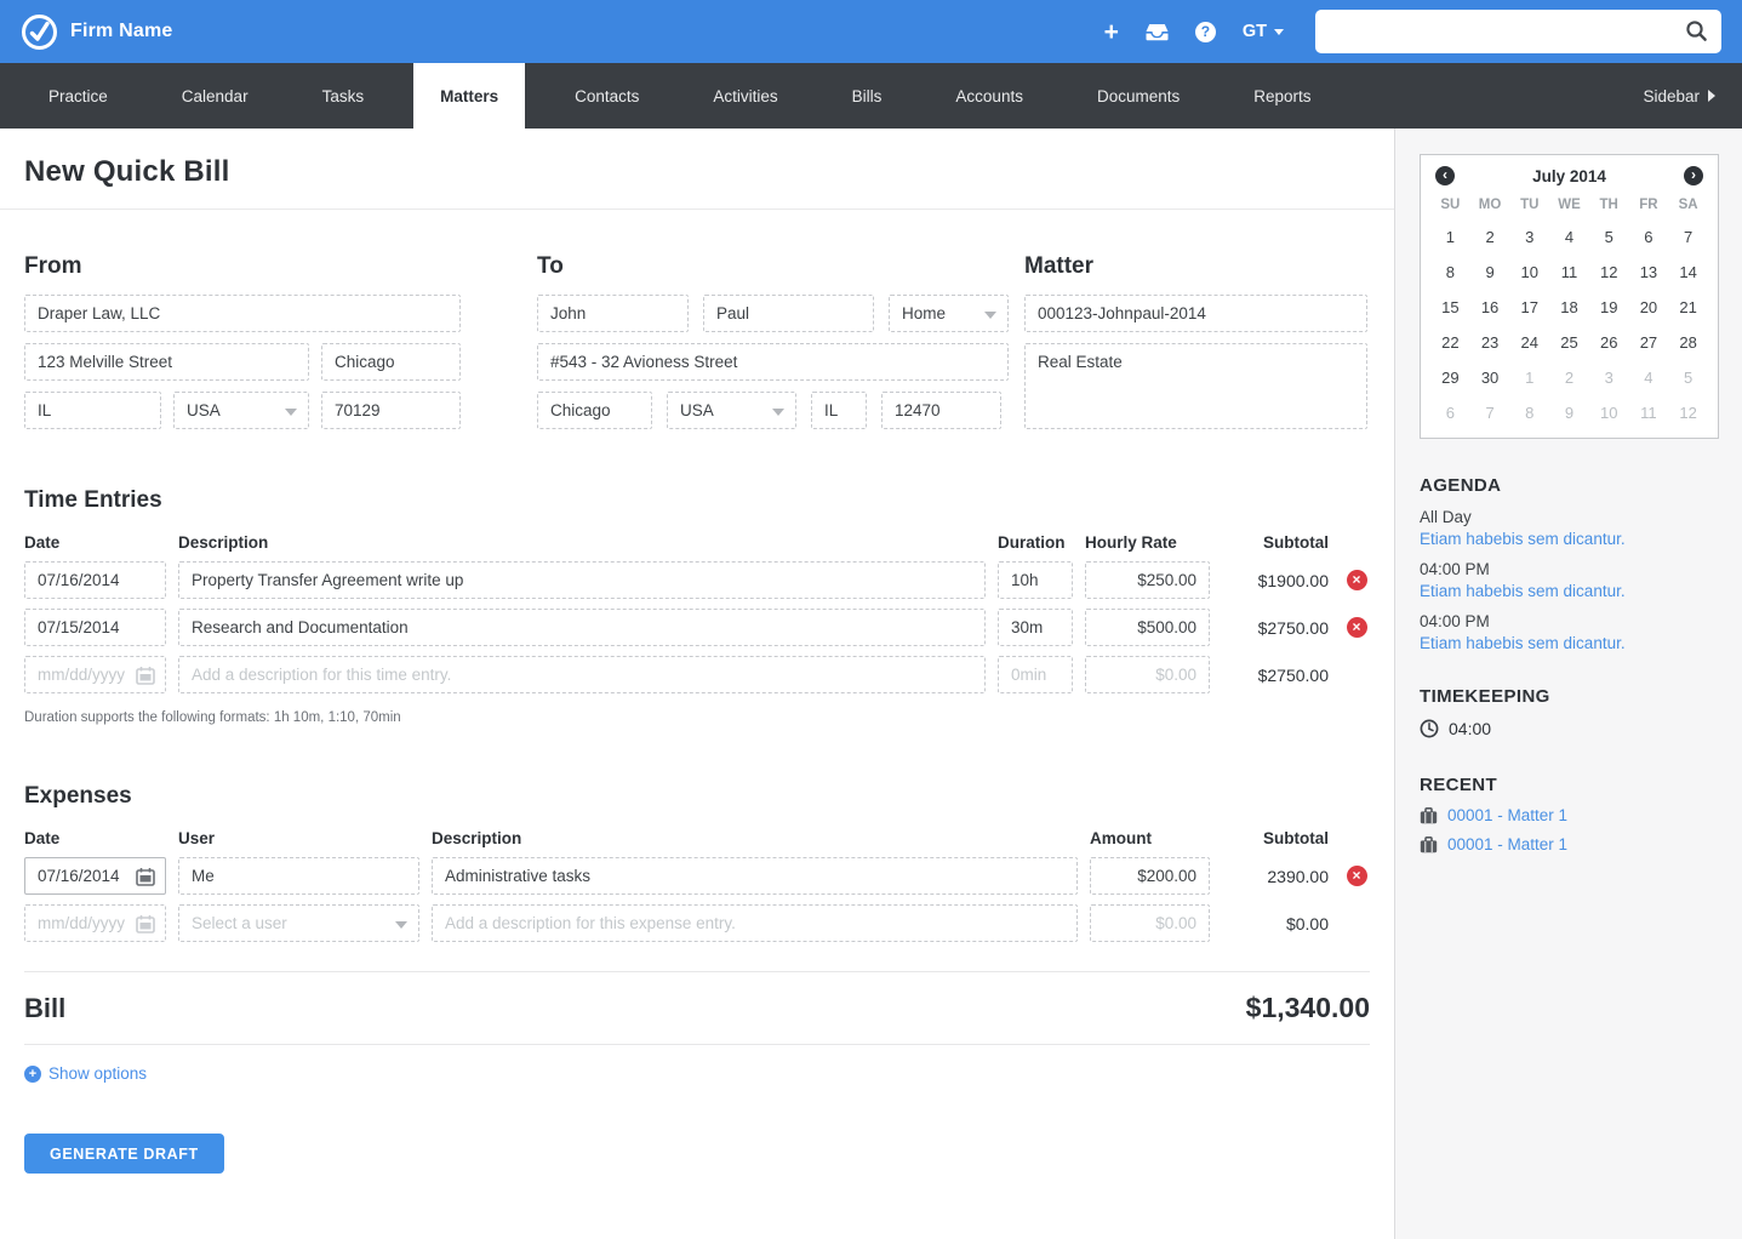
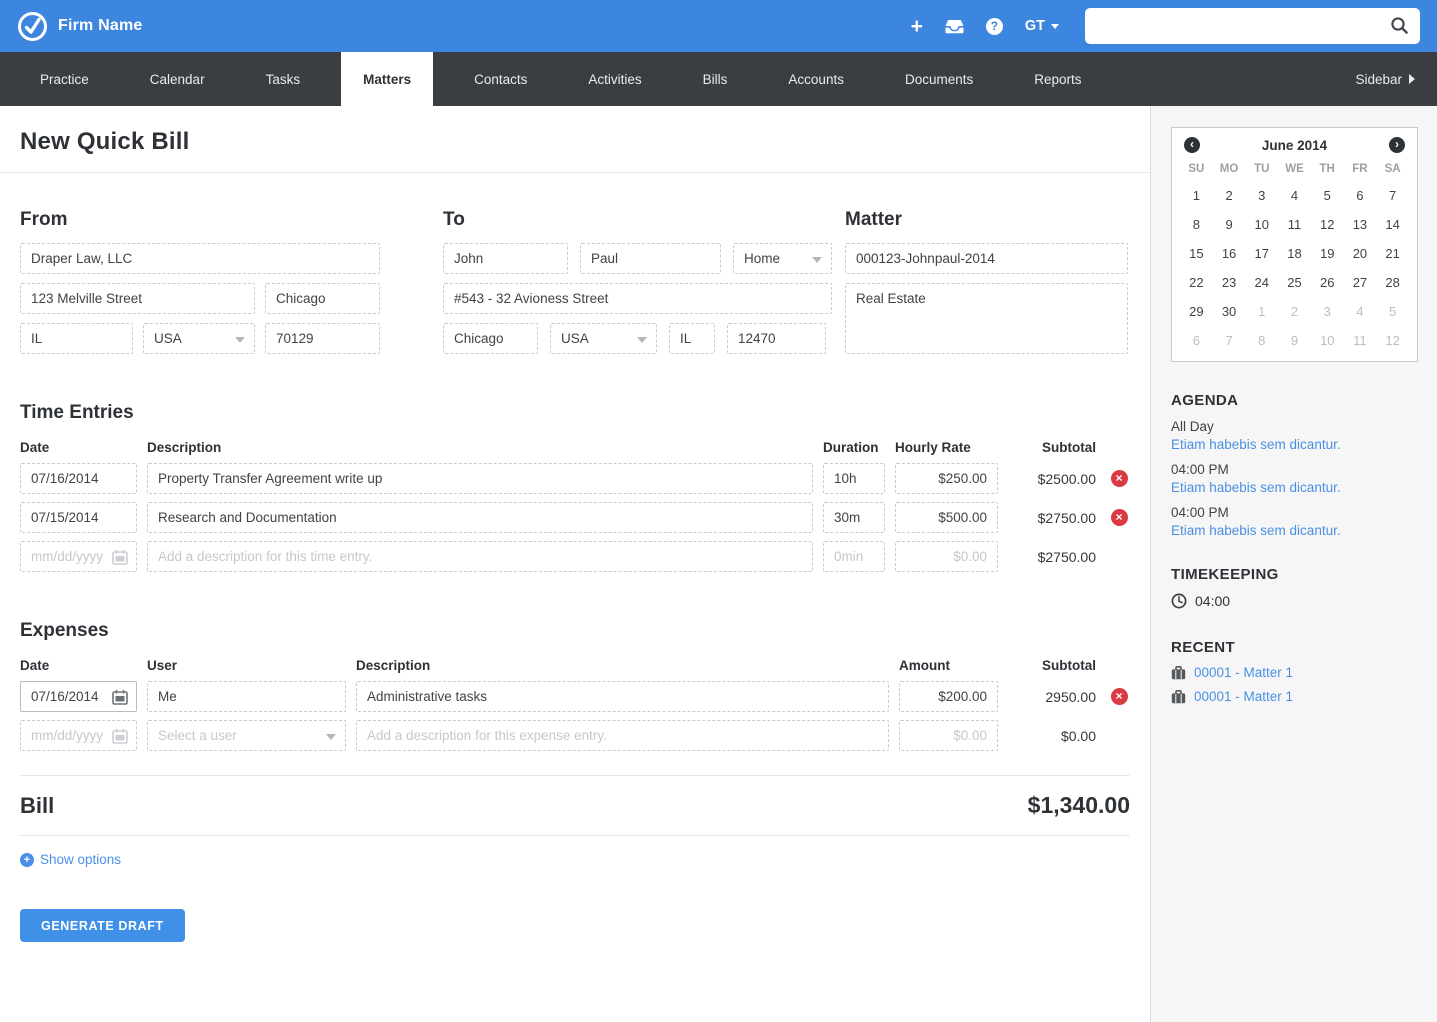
  Firm Name
  +
  ?
  GT
  Practice
  Calendar
  Tasks
  Matters
  Contacts
  Activities
  Bills
  Accounts
  Documents
  Reports
  Sidebar
  New Quick Bill
  From
  Draper Law, LLC
  123 Melville Street
  Chicago
  IL
  USA
  70129
  To
  John
  Paul
  Home
  #543 - 32 Avioness Street
  Chicago
  USA
  IL
  12470
  Matter
  000123-Johnpaul-2014
  Real Estate
  Time Entries
  Date
  Description
  Duration
  Hourly Rate
  Subtotal
  07/16/2014
  Property Transfer Agreement write up
  10h
  $250.00
- $1900.00
+ $2500.00
  ×
  07/15/2014
  Research and Documentation
  30m
  $500.00
  $2750.00
  ×
  mm/dd/yyyy
  Add a description for this time entry.
  0min
  $0.00
  $2750.00
- Duration supports the following formats: 1h 10m, 1:10, 70min
  Expenses
  Date
  User
  Description
  Amount
  Subtotal
  07/16/2014
  Me
  Administrative tasks
  $200.00
- 2390.00
+ 2950.00
  ×
  mm/dd/yyyy
  Select a user
  Add a description for this expense entry.
  $0.00
  $0.00
  Bill
  $1,340.00
  +
  Show options
  GENERATE DRAFT
  ‹
- July 2014
+ June 2014
  ›
  SU
  MO
  TU
  WE
  TH
  FR
  SA
  1
  2
  3
  4
  5
  6
  7
  8
  9
  10
  11
  12
  13
  14
  15
  16
  17
  18
  19
  20
  21
  22
  23
  24
  25
  26
  27
  28
  29
  30
  1
  2
  3
  4
  5
  6
  7
  8
  9
  10
  11
  12
  AGENDA
  All Day
  Etiam habebis sem dicantur.
  04:00 PM
  Etiam habebis sem dicantur.
  04:00 PM
  Etiam habebis sem dicantur.
  TIMEKEEPING
  04:00
  RECENT
  00001 - Matter 1
  00001 - Matter 1
